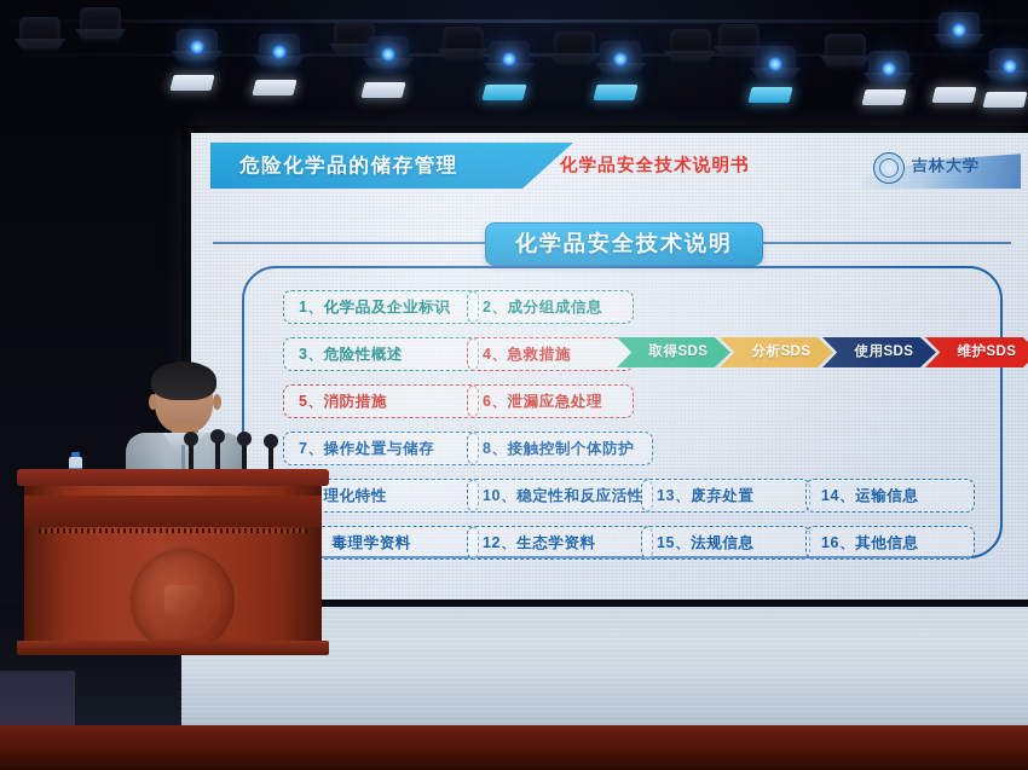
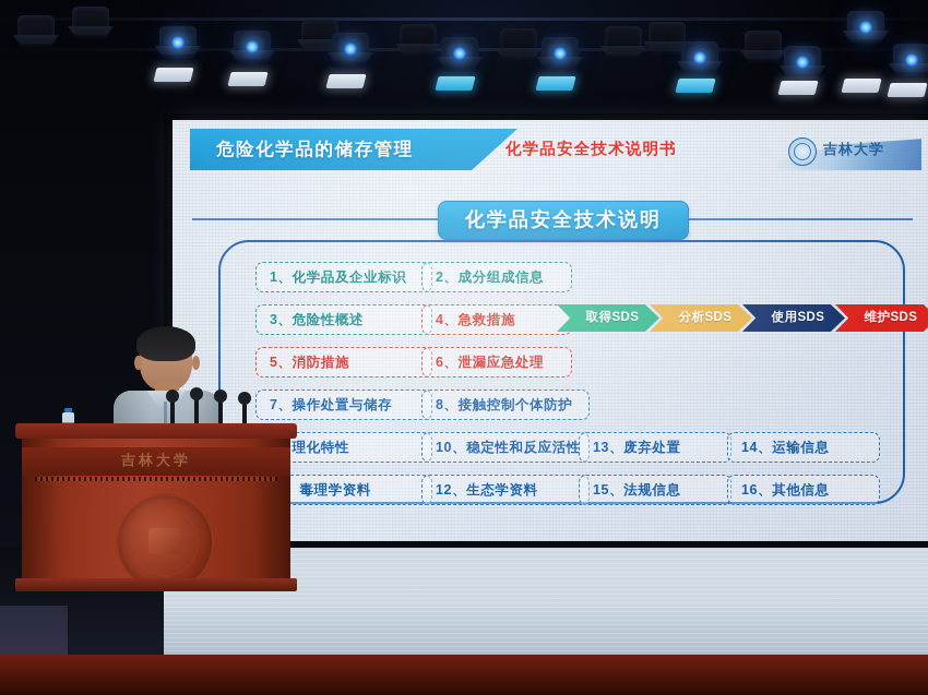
+ 吉林大学
